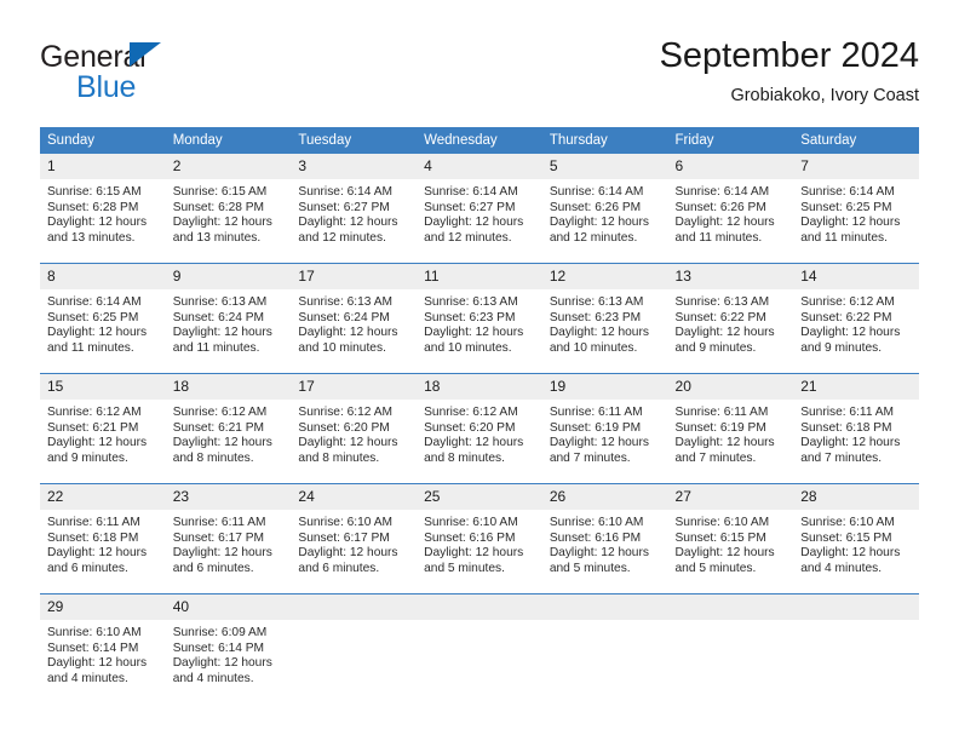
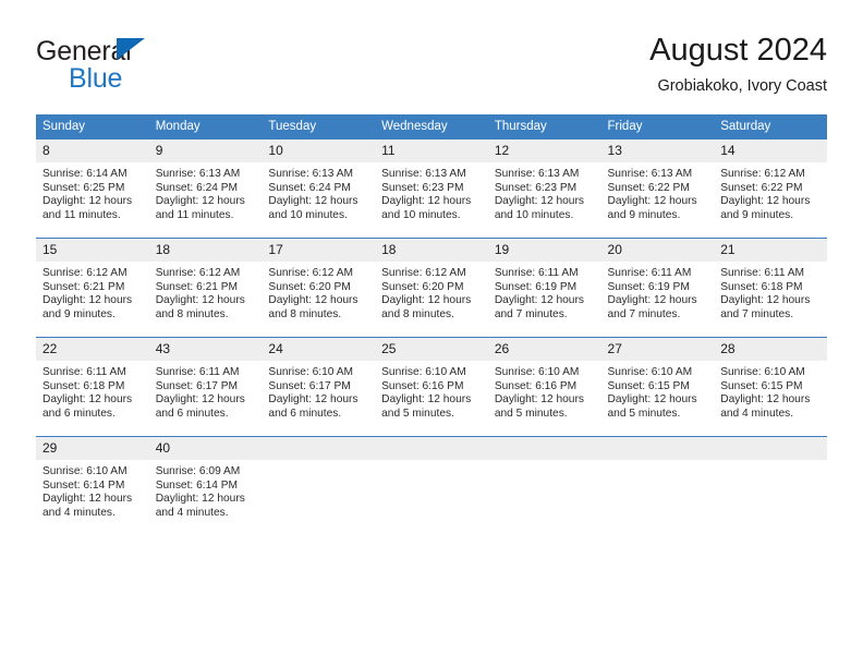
  General
  Blue
- September 2024
+ August 2024
  Grobiakoko, Ivory Coast
  Sunday	Monday	Tuesday	Wednesday	Thursday	Friday	Saturday
- 1Sunrise: 6:15 AMSunset: 6:28 PMDaylight: 12 hoursand 13 minutes.	2Sunrise: 6:15 AMSunset: 6:28 PMDaylight: 12 hoursand 13 minutes.	3Sunrise: 6:14 AMSunset: 6:27 PMDaylight: 12 hoursand 12 minutes.	4Sunrise: 6:14 AMSunset: 6:27 PMDaylight: 12 hoursand 12 minutes.	5Sunrise: 6:14 AMSunset: 6:26 PMDaylight: 12 hoursand 12 minutes.	6Sunrise: 6:14 AMSunset: 6:26 PMDaylight: 12 hoursand 11 minutes.	7Sunrise: 6:14 AMSunset: 6:25 PMDaylight: 12 hoursand 11 minutes.
- 8Sunrise: 6:14 AMSunset: 6:25 PMDaylight: 12 hoursand 11 minutes.	9Sunrise: 6:13 AMSunset: 6:24 PMDaylight: 12 hoursand 11 minutes.	17Sunrise: 6:13 AMSunset: 6:24 PMDaylight: 12 hoursand 10 minutes.	11Sunrise: 6:13 AMSunset: 6:23 PMDaylight: 12 hoursand 10 minutes.	12Sunrise: 6:13 AMSunset: 6:23 PMDaylight: 12 hoursand 10 minutes.	13Sunrise: 6:13 AMSunset: 6:22 PMDaylight: 12 hoursand 9 minutes.	14Sunrise: 6:12 AMSunset: 6:22 PMDaylight: 12 hoursand 9 minutes.
+ 8Sunrise: 6:14 AMSunset: 6:25 PMDaylight: 12 hoursand 11 minutes.	9Sunrise: 6:13 AMSunset: 6:24 PMDaylight: 12 hoursand 11 minutes.	10Sunrise: 6:13 AMSunset: 6:24 PMDaylight: 12 hoursand 10 minutes.	11Sunrise: 6:13 AMSunset: 6:23 PMDaylight: 12 hoursand 10 minutes.	12Sunrise: 6:13 AMSunset: 6:23 PMDaylight: 12 hoursand 10 minutes.	13Sunrise: 6:13 AMSunset: 6:22 PMDaylight: 12 hoursand 9 minutes.	14Sunrise: 6:12 AMSunset: 6:22 PMDaylight: 12 hoursand 9 minutes.
  15Sunrise: 6:12 AMSunset: 6:21 PMDaylight: 12 hoursand 9 minutes.	18Sunrise: 6:12 AMSunset: 6:21 PMDaylight: 12 hoursand 8 minutes.	17Sunrise: 6:12 AMSunset: 6:20 PMDaylight: 12 hoursand 8 minutes.	18Sunrise: 6:12 AMSunset: 6:20 PMDaylight: 12 hoursand 8 minutes.	19Sunrise: 6:11 AMSunset: 6:19 PMDaylight: 12 hoursand 7 minutes.	20Sunrise: 6:11 AMSunset: 6:19 PMDaylight: 12 hoursand 7 minutes.	21Sunrise: 6:11 AMSunset: 6:18 PMDaylight: 12 hoursand 7 minutes.
- 22Sunrise: 6:11 AMSunset: 6:18 PMDaylight: 12 hoursand 6 minutes.	23Sunrise: 6:11 AMSunset: 6:17 PMDaylight: 12 hoursand 6 minutes.	24Sunrise: 6:10 AMSunset: 6:17 PMDaylight: 12 hoursand 6 minutes.	25Sunrise: 6:10 AMSunset: 6:16 PMDaylight: 12 hoursand 5 minutes.	26Sunrise: 6:10 AMSunset: 6:16 PMDaylight: 12 hoursand 5 minutes.	27Sunrise: 6:10 AMSunset: 6:15 PMDaylight: 12 hoursand 5 minutes.	28Sunrise: 6:10 AMSunset: 6:15 PMDaylight: 12 hoursand 4 minutes.
+ 22Sunrise: 6:11 AMSunset: 6:18 PMDaylight: 12 hoursand 6 minutes.	43Sunrise: 6:11 AMSunset: 6:17 PMDaylight: 12 hoursand 6 minutes.	24Sunrise: 6:10 AMSunset: 6:17 PMDaylight: 12 hoursand 6 minutes.	25Sunrise: 6:10 AMSunset: 6:16 PMDaylight: 12 hoursand 5 minutes.	26Sunrise: 6:10 AMSunset: 6:16 PMDaylight: 12 hoursand 5 minutes.	27Sunrise: 6:10 AMSunset: 6:15 PMDaylight: 12 hoursand 5 minutes.	28Sunrise: 6:10 AMSunset: 6:15 PMDaylight: 12 hoursand 4 minutes.
  29Sunrise: 6:10 AMSunset: 6:14 PMDaylight: 12 hoursand 4 minutes.	40Sunrise: 6:09 AMSunset: 6:14 PMDaylight: 12 hoursand 4 minutes.
